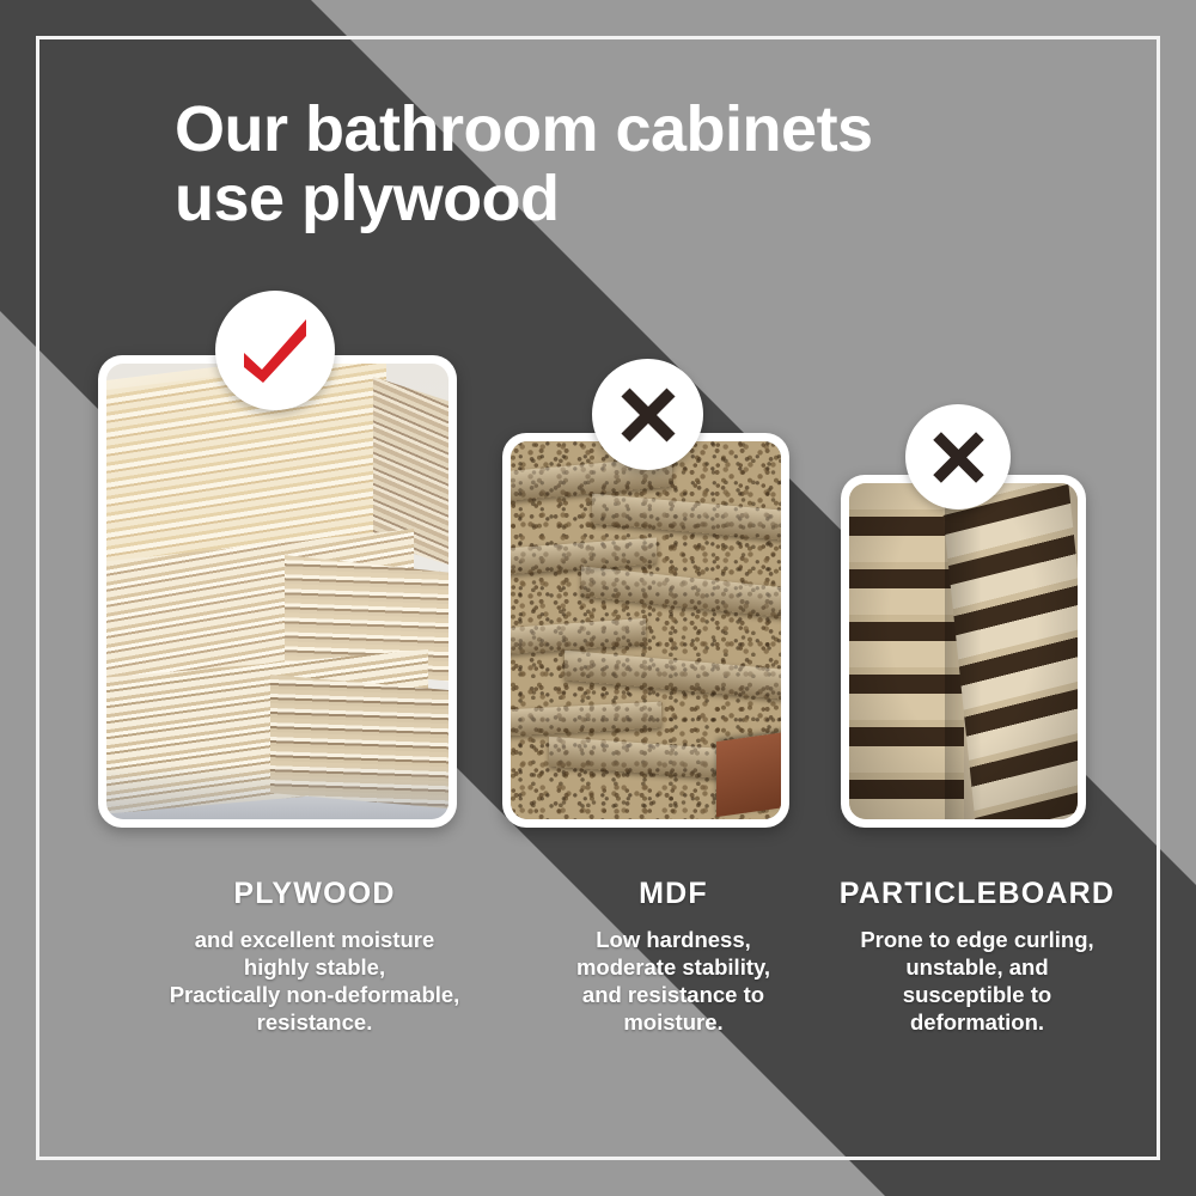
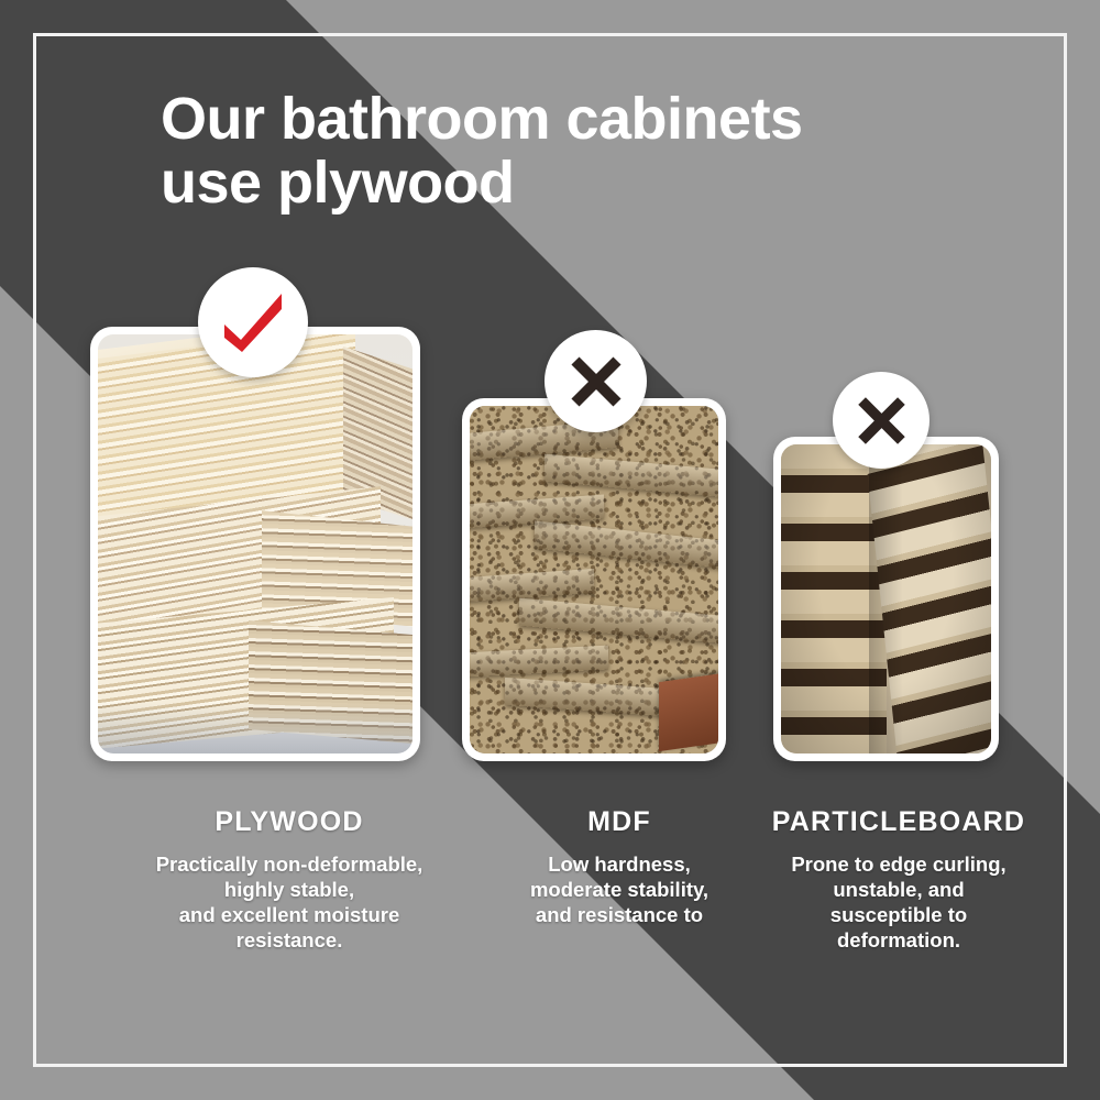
  Our bathroom cabinets
  use plywood
  PLYWOOD
- and excellent moisture
+ Practically non-deformable,
  highly stable,
- Practically non-deformable,
+ and excellent moisture
  resistance.
  MDF
  Low hardness,
  moderate stability,
  and resistance to
- moisture.
  PARTICLEBOARD
  Prone to edge curling,
  unstable, and
  susceptible to
  deformation.
